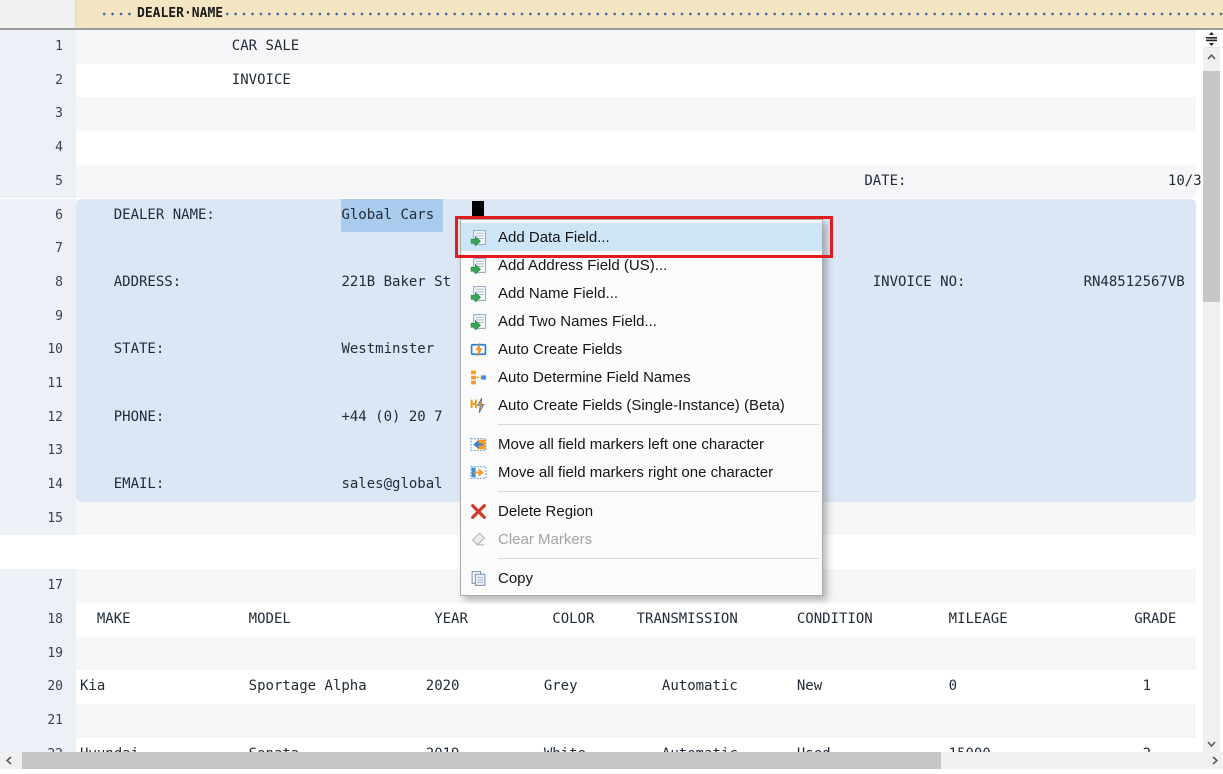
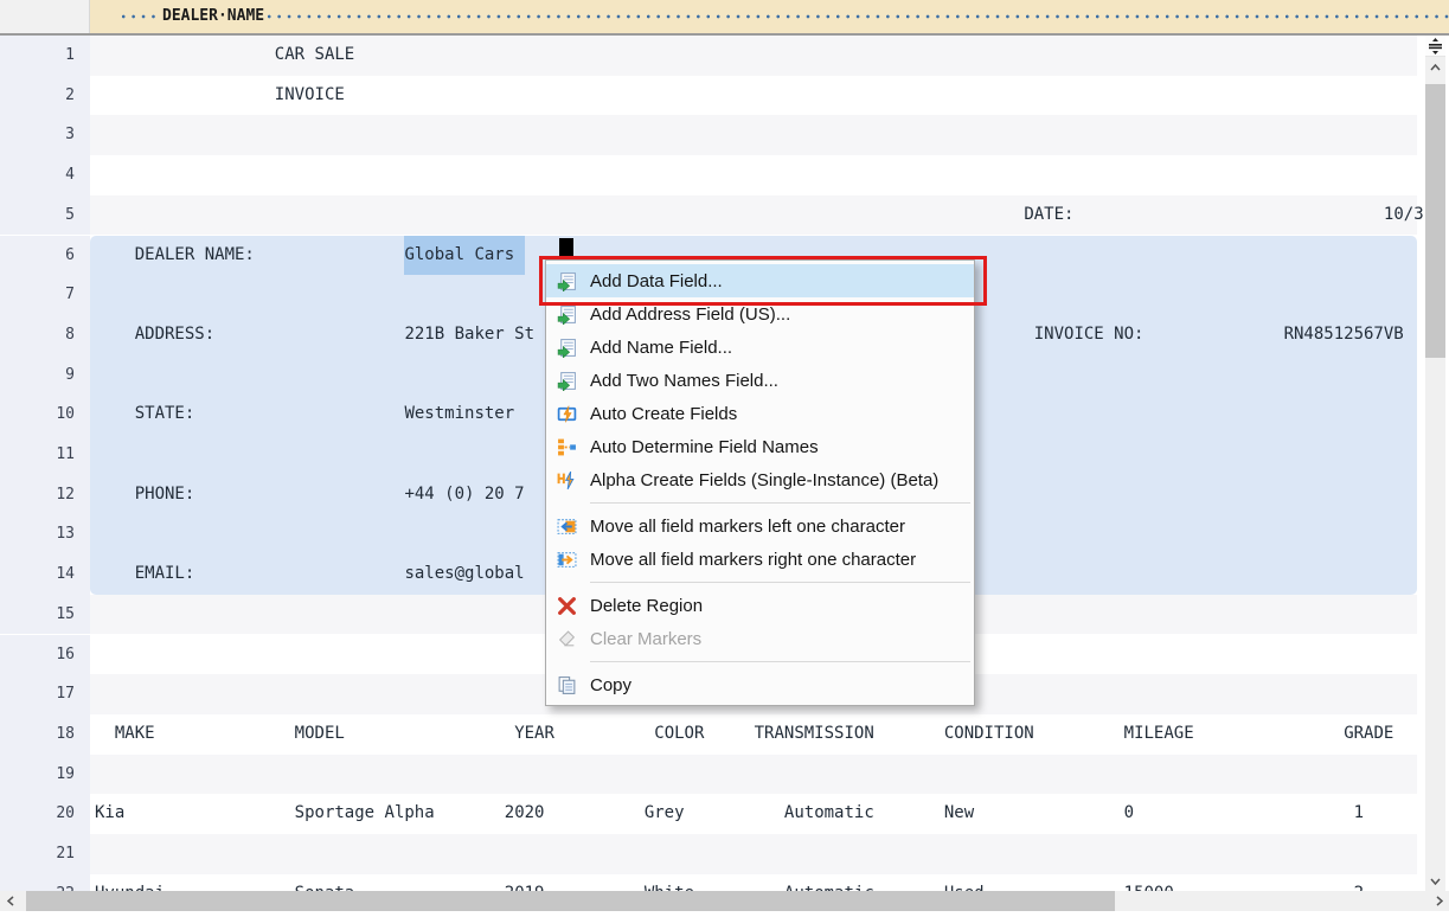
  DEALER·NAME
  1
  CAR SALE
  2
  INVOICE
  3
  4
  5
  DATE:
  10/3
  6
  DEALER NAME:
  Global Cars
  7
  8
  ADDRESS:
  221B Baker St
  INVOICE NO:
  RN48512567VB
  9
  10
  STATE:
  Westminster
  11
  12
  PHONE:
  +44 (0) 20 7
  13
  14
  EMAIL:
  sales@global
  15
+ 16
  17
  18
  MAKE
  MODEL
  YEAR
  COLOR
  TRANSMISSION
  CONDITION
  MILEAGE
  GRADE
  19
  20
  Kia
  Sportage Alpha
  2020
  Grey
  Automatic
  New
  0
  1
  21
  Add Data Field...
  Add Address Field (US)...
  Add Name Field...
  Add Two Names Field...
  Auto Create Fields
  Auto Determine Field Names
- Auto Create Fields (Single-Instance) (Beta)
+ Alpha Create Fields (Single-Instance) (Beta)
  Move all field markers left one character
  Move all field markers right one character
  Delete Region
  Clear Markers
  Copy
